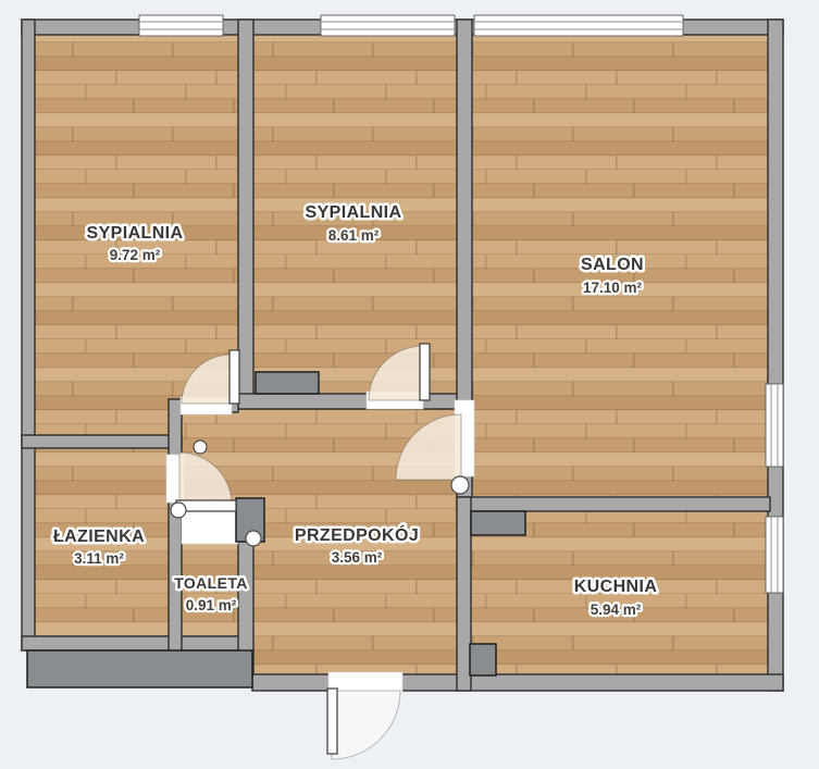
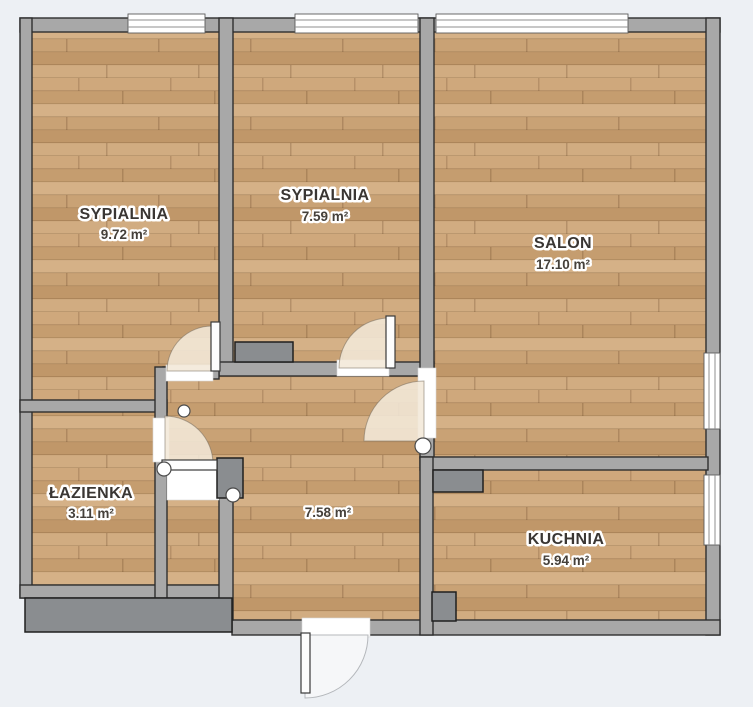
  SYPIALNIA
  9.72 m²
  SYPIALNIA
- 8.61 m²
+ 7.59 m²
  SALON
  17.10 m²
  ŁAZIENKA
  3.11 m²
- TOALETA
- 0.91 m²
- PRZEDPOKÓJ
- 3.56 m²
+ 7.58 m²
  KUCHNIA
  5.94 m²
